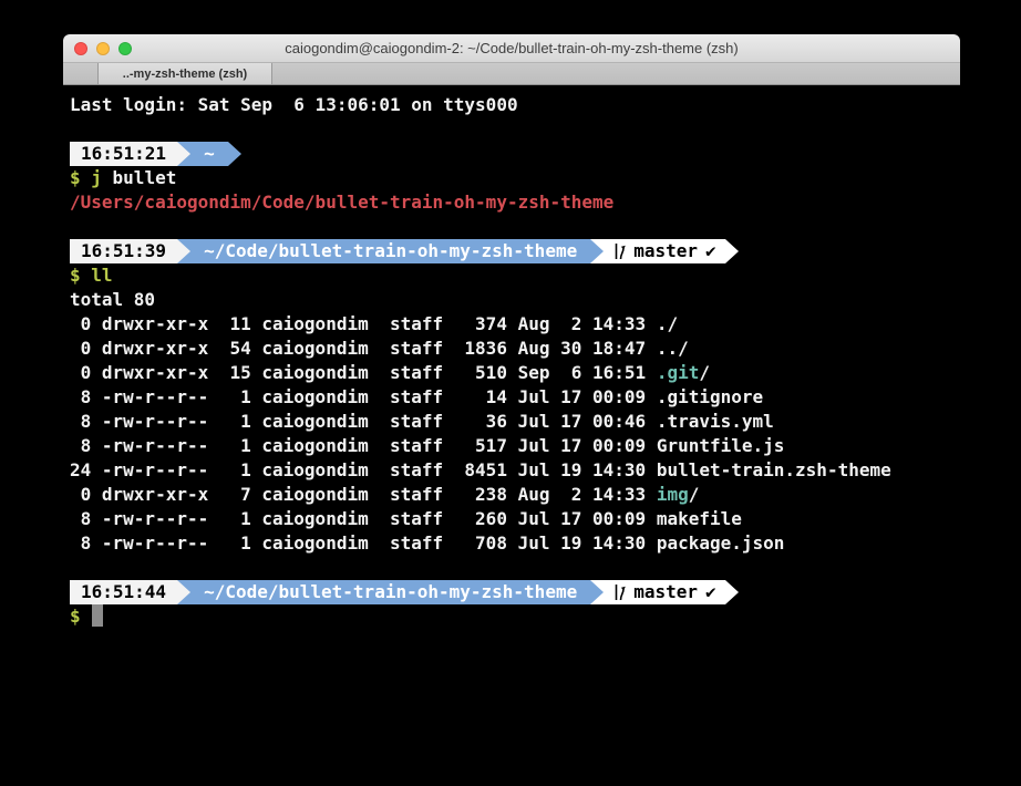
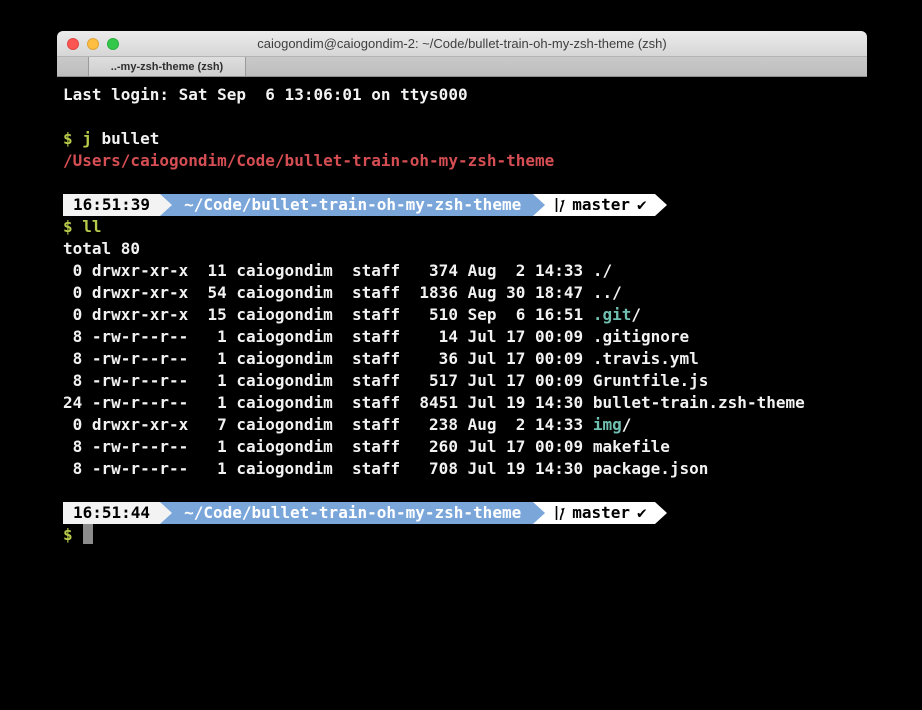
  caiogondim@caiogondim-2: ~/Code/bullet-train-oh-my-zsh-theme (zsh)
  ..-my-zsh-theme (zsh)
  Last login: Sat Sep 6 13:06:01 on ttys000
- 16:51:21
- ~
  $ j bullet
  /Users/caiogondim/Code/bullet-train-oh-my-zsh-theme
  16:51:39
  ~/Code/bullet-train-oh-my-zsh-theme
  master
  ✔
  $ ll
  total 80
  0 drwxr-xr-x 11 caiogondim staff 374 Aug 2 14:33 ./
  0 drwxr-xr-x 54 caiogondim staff 1836 Aug 30 18:47 ../
  0 drwxr-xr-x 15 caiogondim staff 510 Sep 6 16:51 .git/
  8 -rw-r--r-- 1 caiogondim staff 14 Jul 17 00:09 .gitignore
- 8 -rw-r--r-- 1 caiogondim staff 36 Jul 17 00:46 .travis.yml
+ 8 -rw-r--r-- 1 caiogondim staff 36 Jul 17 00:09 .travis.yml
  8 -rw-r--r-- 1 caiogondim staff 517 Jul 17 00:09 Gruntfile.js
  24 -rw-r--r-- 1 caiogondim staff 8451 Jul 19 14:30 bullet-train.zsh-theme
  0 drwxr-xr-x 7 caiogondim staff 238 Aug 2 14:33 img/
  8 -rw-r--r-- 1 caiogondim staff 260 Jul 17 00:09 makefile
  8 -rw-r--r-- 1 caiogondim staff 708 Jul 19 14:30 package.json
  16:51:44
  ~/Code/bullet-train-oh-my-zsh-theme
  master
  ✔
  $
